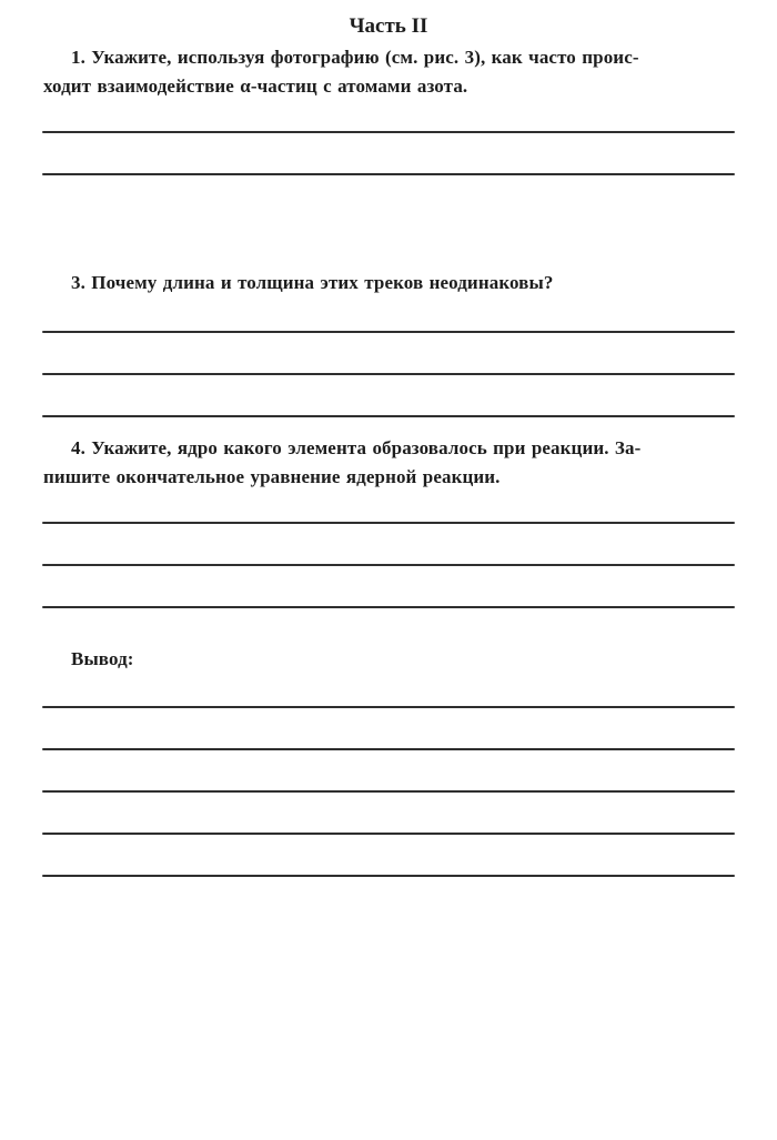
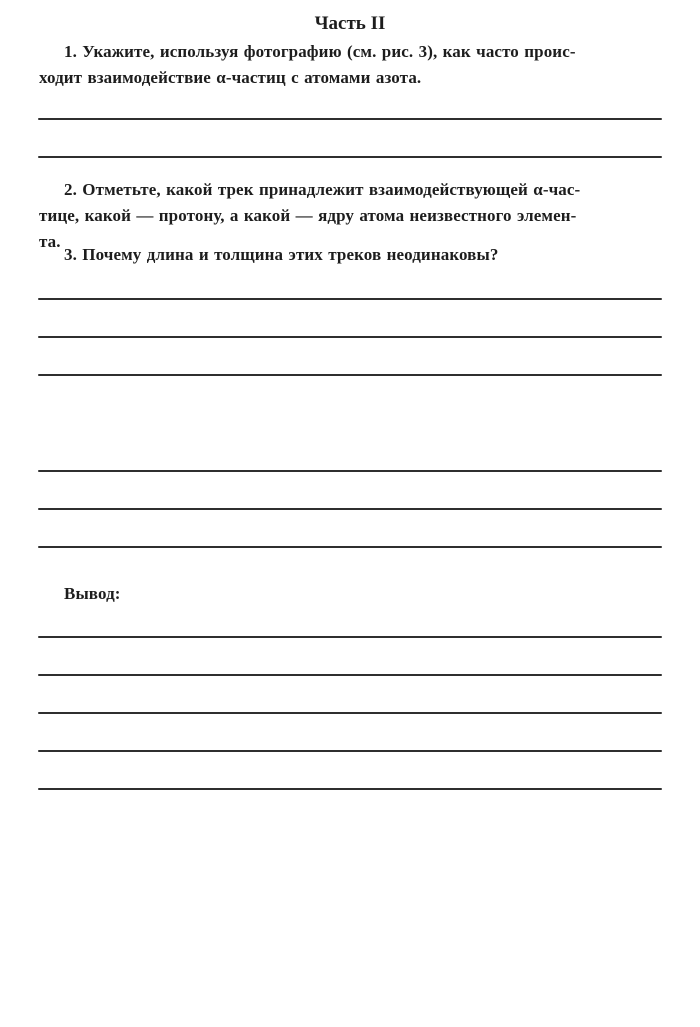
  Часть II
  1. Укажите, используя фотографию (см. рис. 3), как часто проис-
  ходит взаимодействие α-частиц с атомами азота.
+ 2. Отметьте, какой трек принадлежит взаимодействующей α-час-
+ тице, какой — протону, а какой — ядру атома неизвестного элемен-
+ та.
  3. Почему длина и толщина этих треков неодинаковы?
- 4. Укажите, ядро какого элемента образовалось при реакции. За-
- пишите окончательное уравнение ядерной реакции.
  Вывод:
